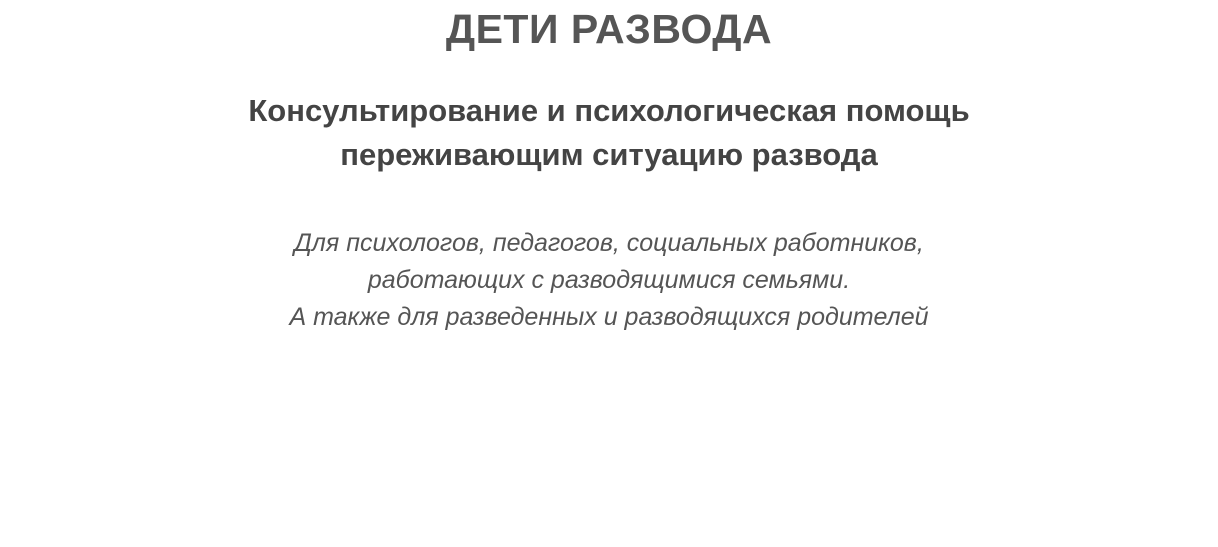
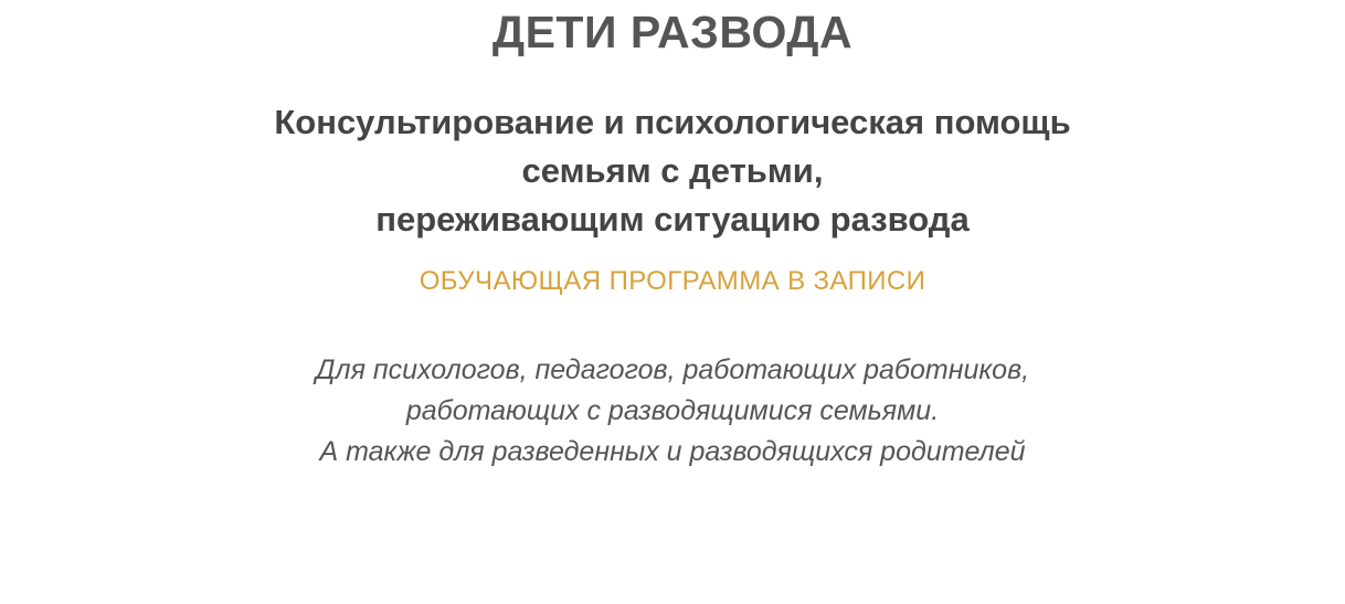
  ДЕТИ РАЗВОДА
  Консультирование и психологическая помощь
+ семьям с детьми,
  переживающим ситуацию развода
+ ОБУЧАЮЩАЯ ПРОГРАММА В ЗАПИСИ
- Для психологов, педагогов, социальных работников,
+ Для психологов, педагогов, работающих работников,
  работающих с разводящимися семьями.
  А также для разведенных и разводящихся родителей
